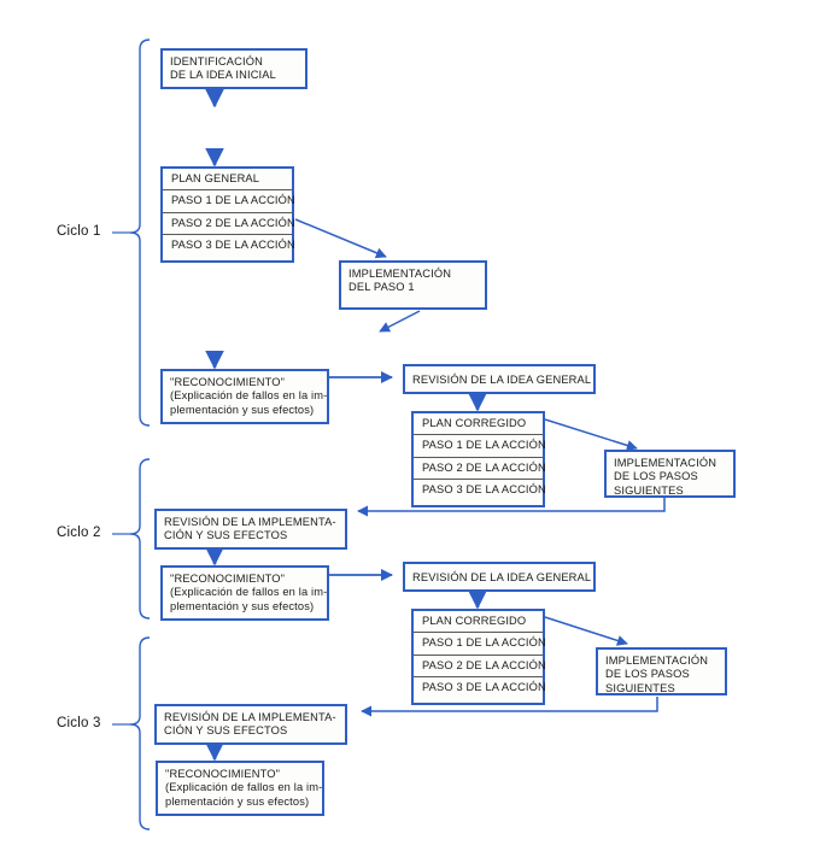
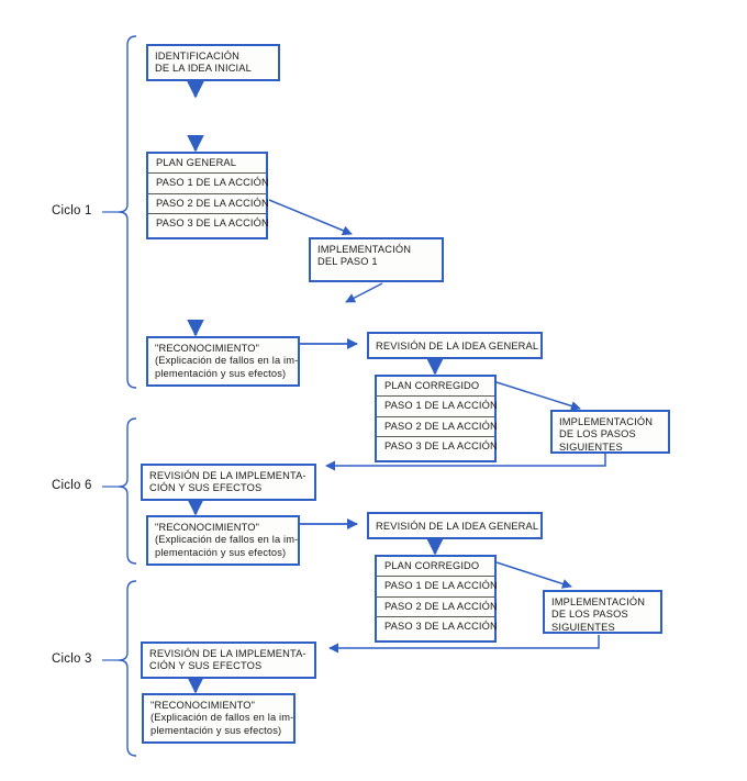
  Ciclo 1
- Ciclo 2
+ Ciclo 6
  Ciclo 3
  IDENTIFICACIÓN
  DE LA IDEA INICIAL
  PLAN GENERAL
  PASO 1 DE LA ACCIÓN
  PASO 2 DE LA ACCIÓN
  PASO 3 DE LA ACCIÓN
  IMPLEMENTACIÓN
  DEL PASO 1
  "RECONOCIMIENTO"
  (Explicación de fallos en la im-
  plementación y sus efectos)
  REVISIÓN DE LA IDEA GENERAL
  PLAN CORREGIDO
  PASO 1 DE LA ACCIÓN
  PASO 2 DE LA ACCIÓN
  PASO 3 DE LA ACCIÓN
  IMPLEMENTACIÓN
  DE LOS PASOS
  SIGUIENTES
  REVISIÓN DE LA IMPLEMENTA-
  CIÓN Y SUS EFECTOS
  "RECONOCIMIENTO"
  (Explicación de fallos en la im-
  plementación y sus efectos)
  REVISIÓN DE LA IDEA GENERAL
  PLAN CORREGIDO
  PASO 1 DE LA ACCIÓN
  PASO 2 DE LA ACCIÓN
  PASO 3 DE LA ACCIÓN
  IMPLEMENTACIÓN
  DE LOS PASOS
  SIGUIENTES
  REVISIÓN DE LA IMPLEMENTA-
  CIÓN Y SUS EFECTOS
  "RECONOCIMIENTO"
  (Explicación de fallos en la im-
  plementación y sus efectos)
